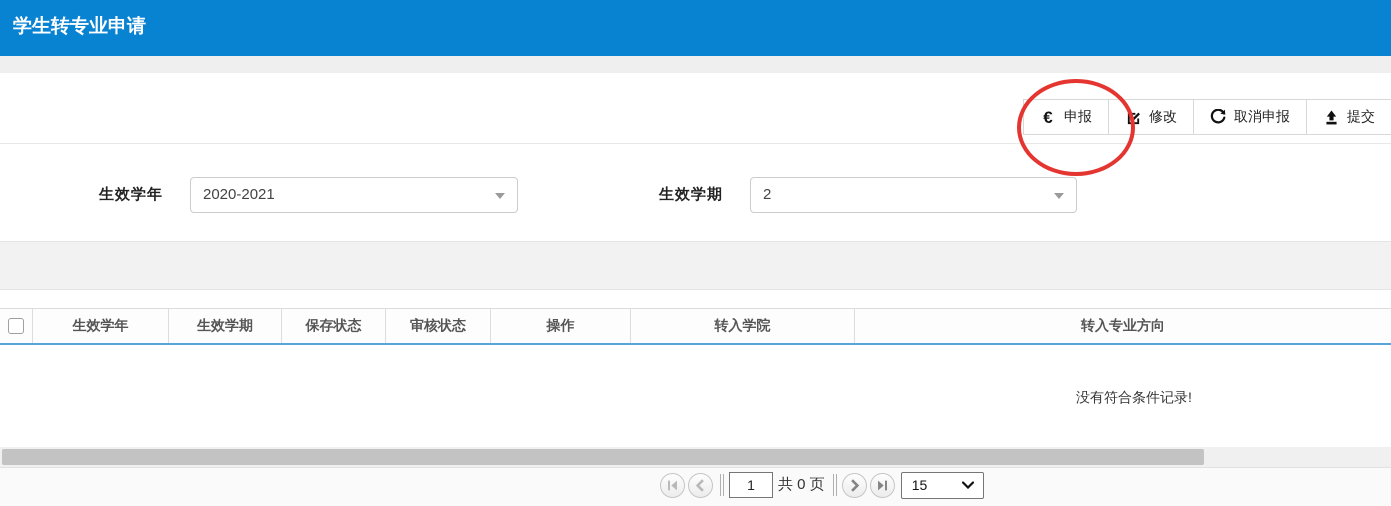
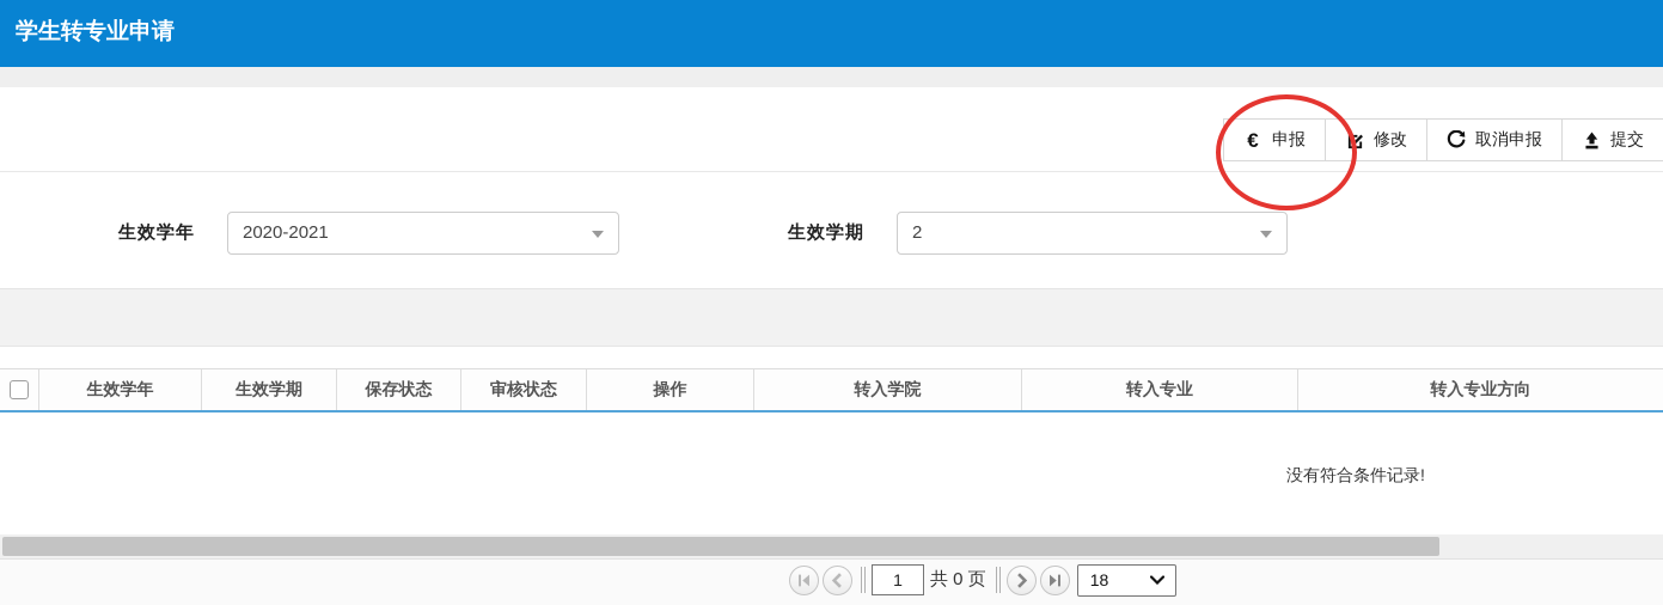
  学生转专业申请
  €
  申报
  修改
  取消申报
  提交
  生效学年
  2020-2021
  生效学期
  2
  生效学年
  生效学期
  保存状态
  审核状态
  操作
  转入学院
+ 转入专业
  转入专业方向
  没有符合条件记录!
  1
  共 0 页
- 15
+ 18
